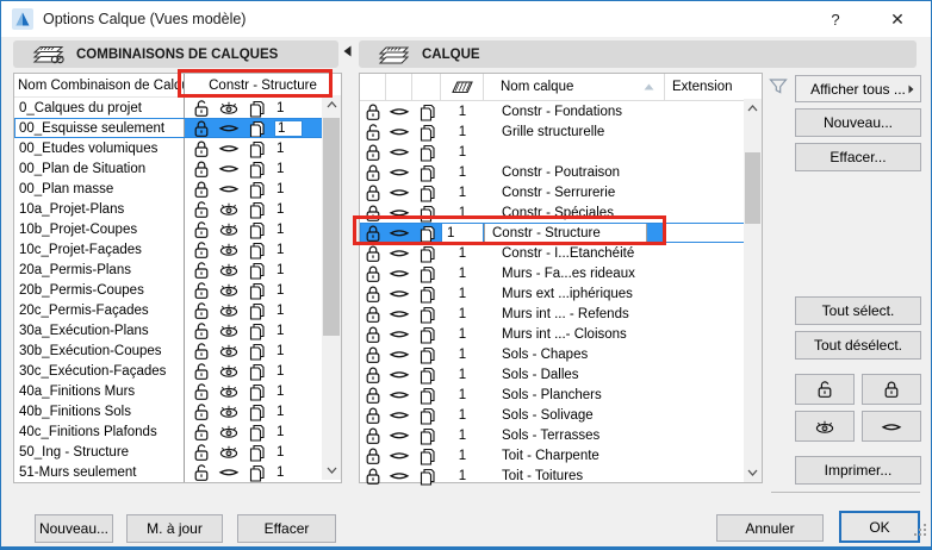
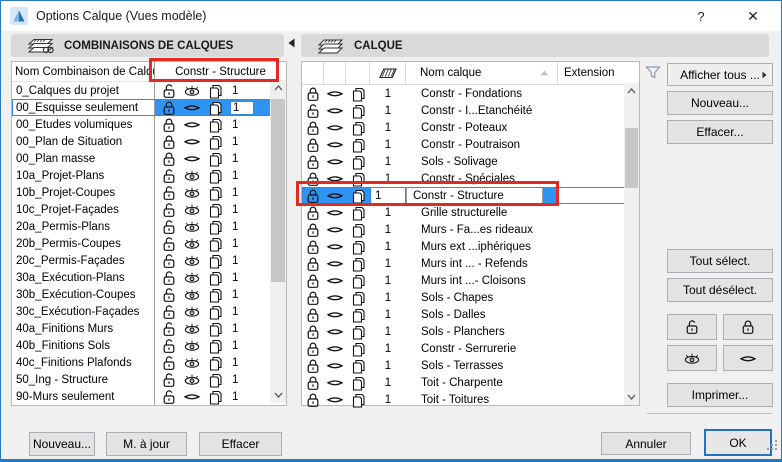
  Options Calque (Vues modèle)
  ?
  ✕
  COMBINAISONS DE CALQUES
  CALQUE
  Nom Combinaison de Calq
  Constr - Structure
  0_Calques du projet
  1
  00_Esquisse seulement
  1
  00_Etudes volumiques
  1
  00_Plan de Situation
  1
  00_Plan masse
  1
  10a_Projet-Plans
  1
  10b_Projet-Coupes
  1
  10c_Projet-Façades
  1
  20a_Permis-Plans
  1
  20b_Permis-Coupes
  1
  20c_Permis-Façades
  1
  30a_Exécution-Plans
  1
  30b_Exécution-Coupes
  1
  30c_Exécution-Façades
  1
  40a_Finitions Murs
  1
  40b_Finitions Sols
  1
  40c_Finitions Plafonds
  1
  50_Ing - Structure
  1
- 51-Murs seulement
+ 90-Murs seulement
  1
  Nom calque
  Extension
  1
  Constr - Fondations
  1
- Grille structurelle
+ Constr - I...Etanchéité
  1
+ Constr - Poteaux
  1
  Constr - Poutraison
  1
- Constr - Serrurerie
+ Sols - Solivage
  1
  Constr - Spéciales
  1
  Constr - Structure
  1
- Constr - I...Etanchéité
+ Grille structurelle
  1
  Murs - Fa...es rideaux
  1
  Murs ext ...iphériques
  1
  Murs int ... - Refends
  1
  Murs int ...- Cloisons
  1
  Sols - Chapes
  1
  Sols - Dalles
  1
  Sols - Planchers
  1
- Sols - Solivage
+ Constr - Serrurerie
  1
  Sols - Terrasses
  1
  Toit - Charpente
  1
  Toit - Toitures
  Afficher tous ...
  Nouveau...
  Effacer...
  Tout sélect.
  Tout désélect.
  Imprimer...
  Nouveau...
  M. à jour
  Effacer
  Annuler
  OK
